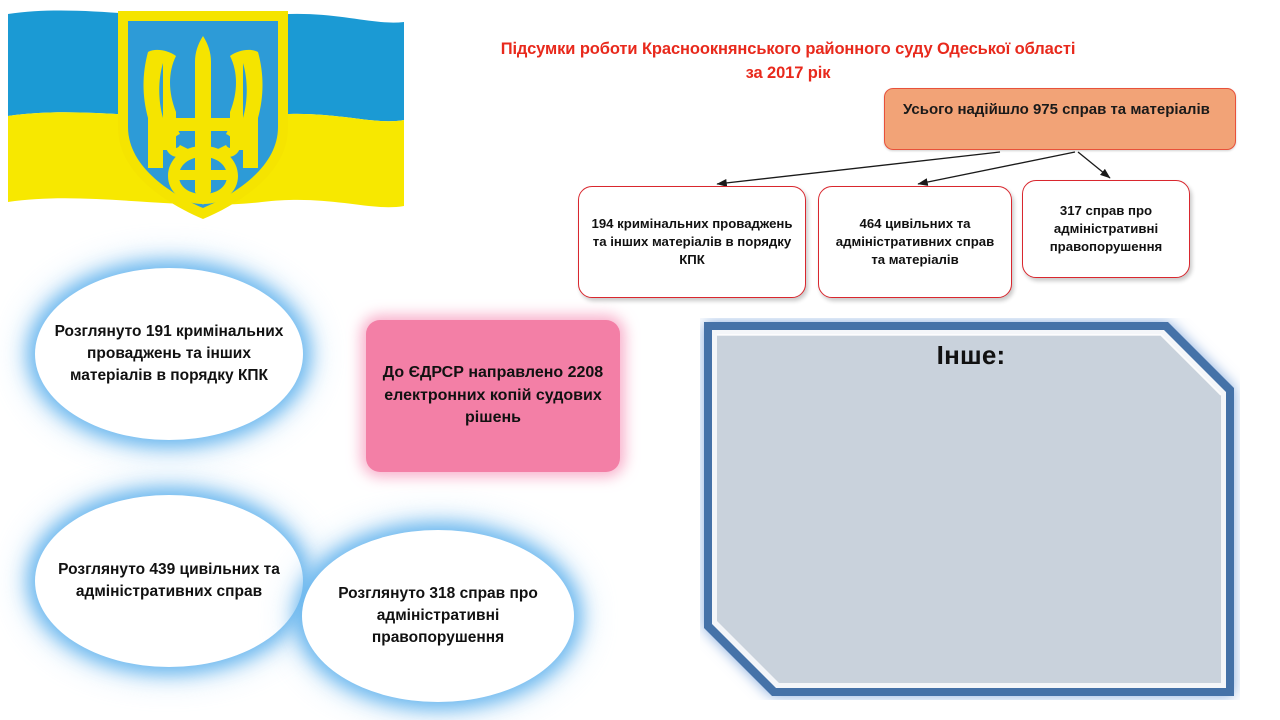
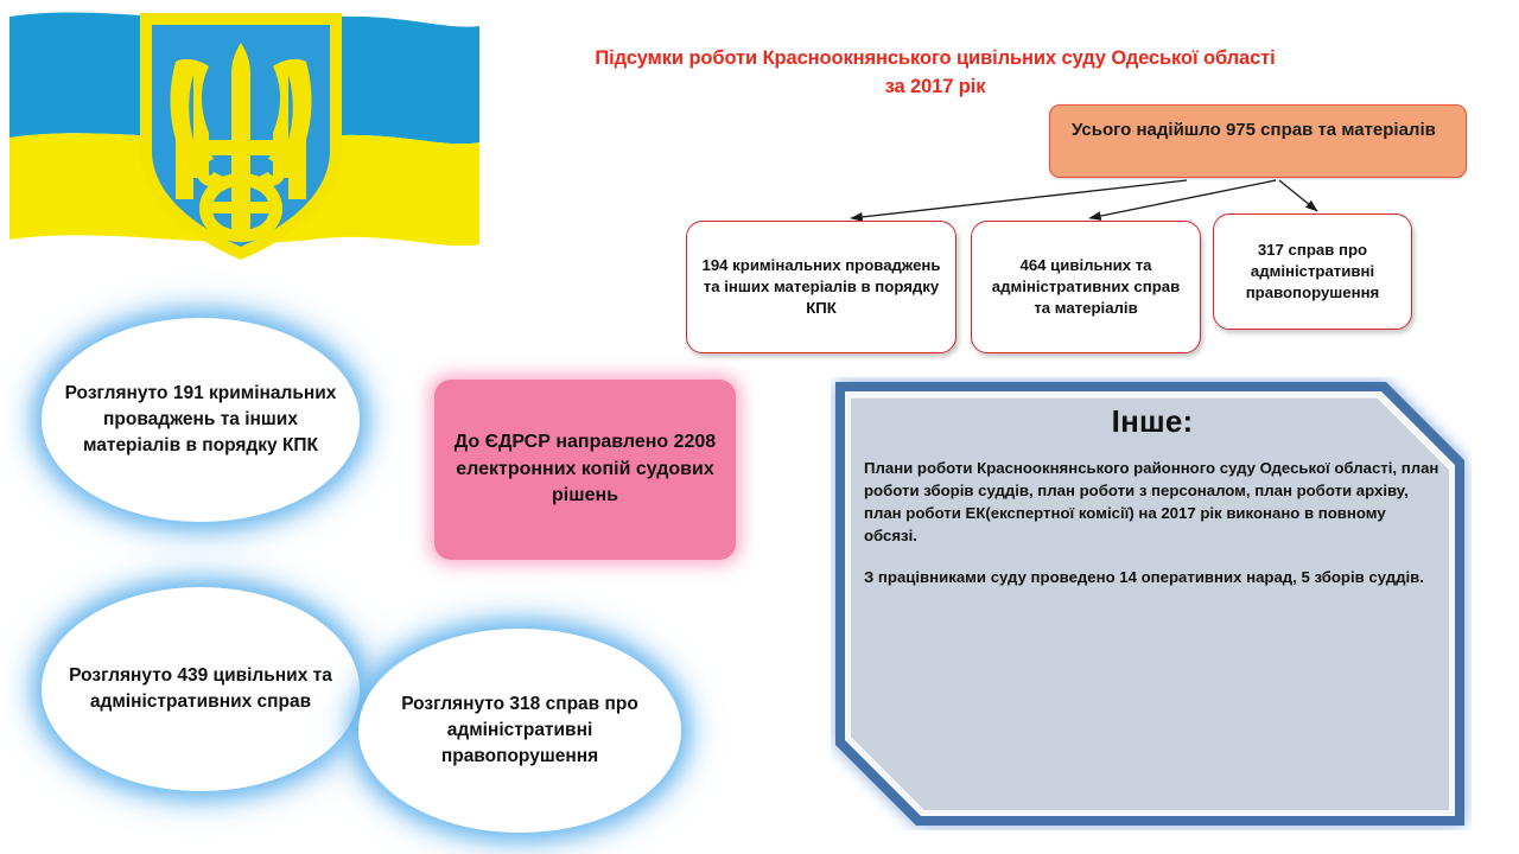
- Підсумки роботи Красноокнянського районного суду Одеської області
+ Підсумки роботи Красноокнянського цивільних суду Одеської області
  за 2017 рік
  Усього надійшло 975 справ та матеріалів
  194 кримінальних проваджень та інших матеріалів в порядку КПК
  464 цивільних та адміністративних справ та матеріалів
  317 справ про адміністративні правопорушення
  Розглянуто 191 кримінальних проваджень та інших матеріалів в порядку КПК
  Розглянуто 439 цивільних та адміністративних справ
  Розглянуто 318 справ про адміністративні правопорушення
  До ЄДРСР направлено 2208 електронних копій судових рішень
  Інше:
+ Плани роботи Красноокнянського районного суду Одеської області, план роботи зборів суддів, план роботи з персоналом, план роботи архіву, план роботи ЕК(експертної комісії) на 2017 рік виконано в повному обсязі.
+ З працівниками суду проведено 14 оперативних нарад, 5 зборів суддів.
